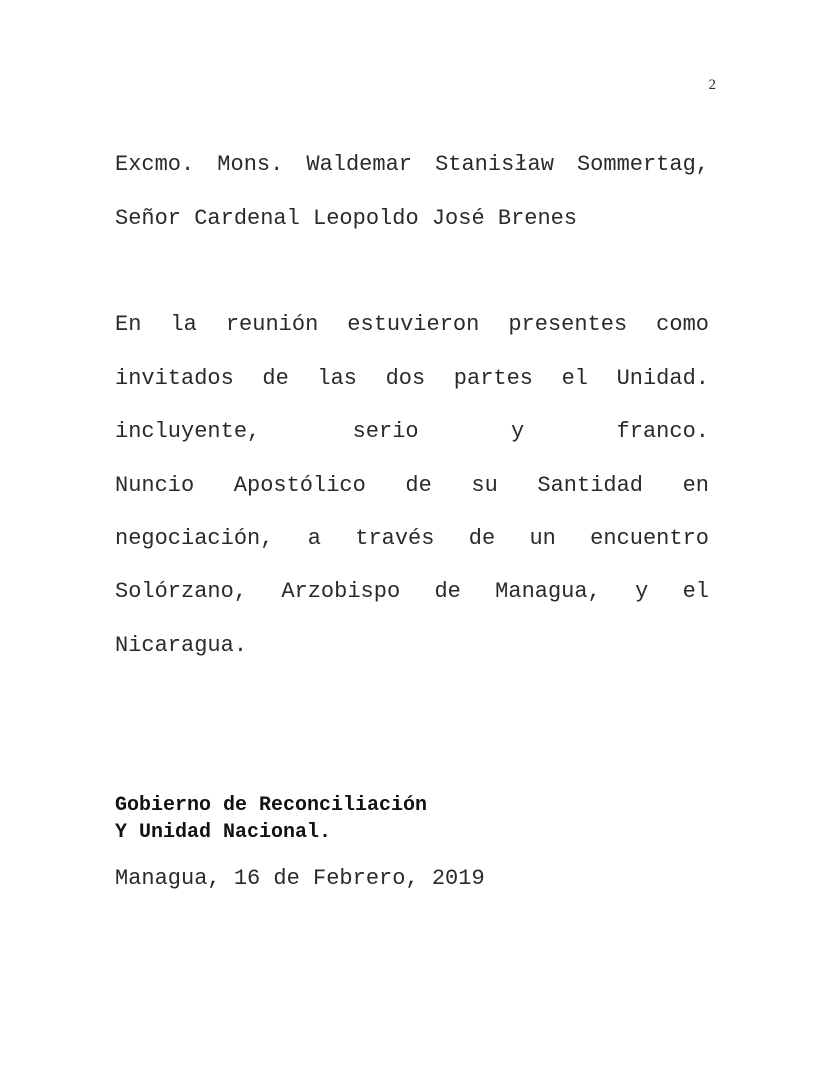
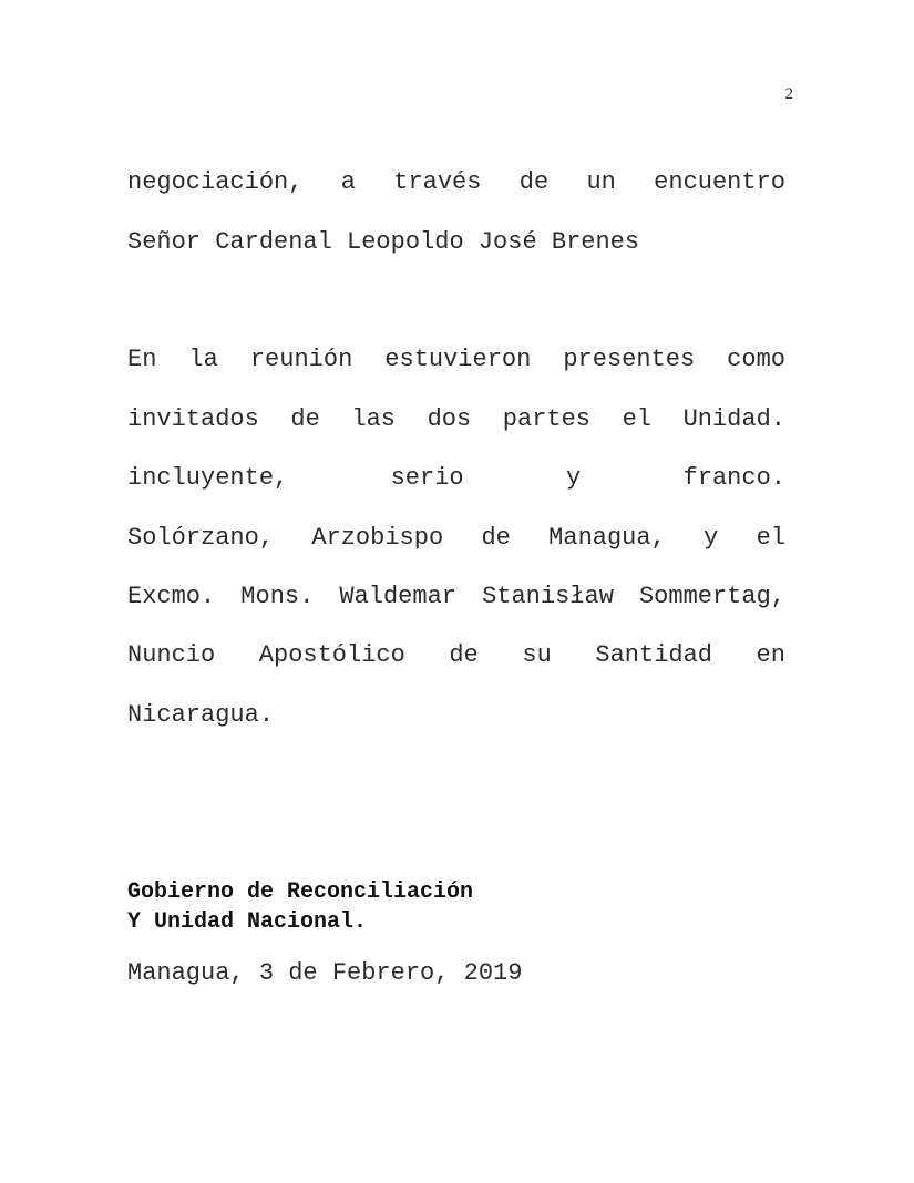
  2
- Excmo. Mons. Waldemar Stanisław Sommertag,
+ negociación, a través de un encuentro
  Señor Cardenal Leopoldo José Brenes
  En la reunión estuvieron presentes como
  invitados de las dos partes el Unidad.
  incluyente, serio y franco.
- Nuncio Apostólico de su Santidad en
+ Solórzano, Arzobispo de Managua, y el
- negociación, a través de un encuentro
+ Excmo. Mons. Waldemar Stanisław Sommertag,
- Solórzano, Arzobispo de Managua, y el
+ Nuncio Apostólico de su Santidad en
  Nicaragua.
  Gobierno de Reconciliación
  Y Unidad Nacional.
- Managua, 16 de Febrero, 2019
+ Managua, 3 de Febrero, 2019
